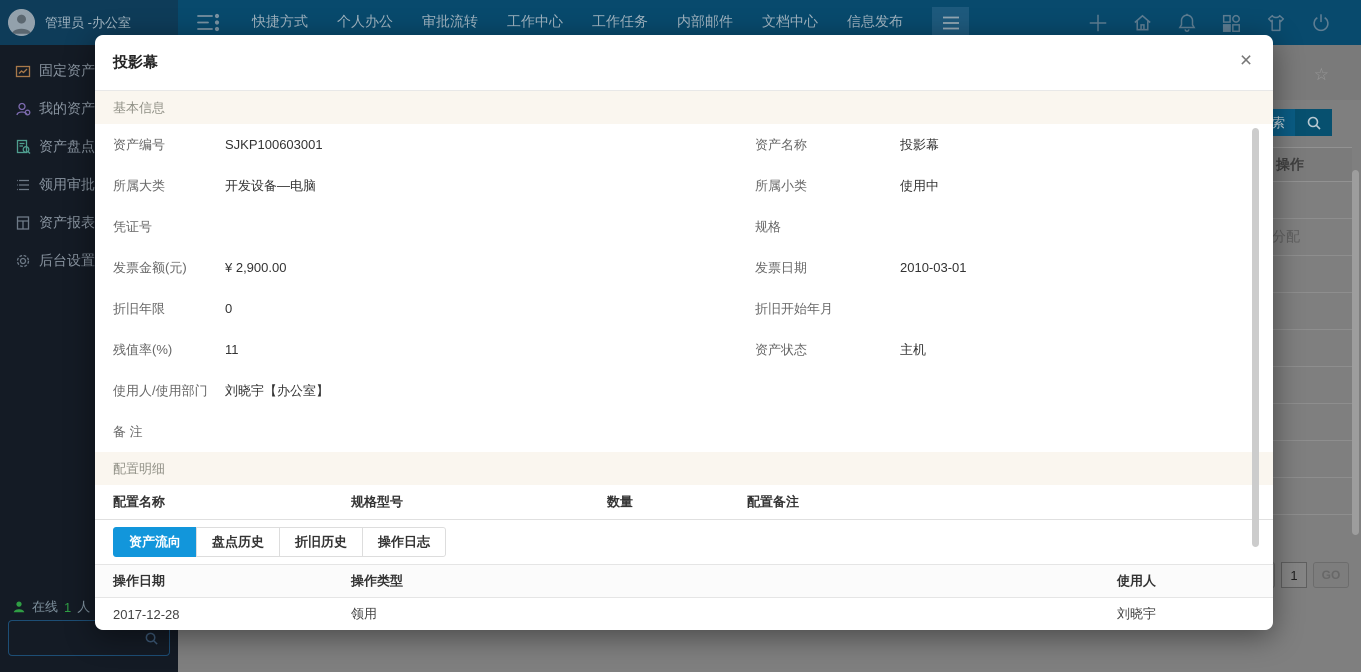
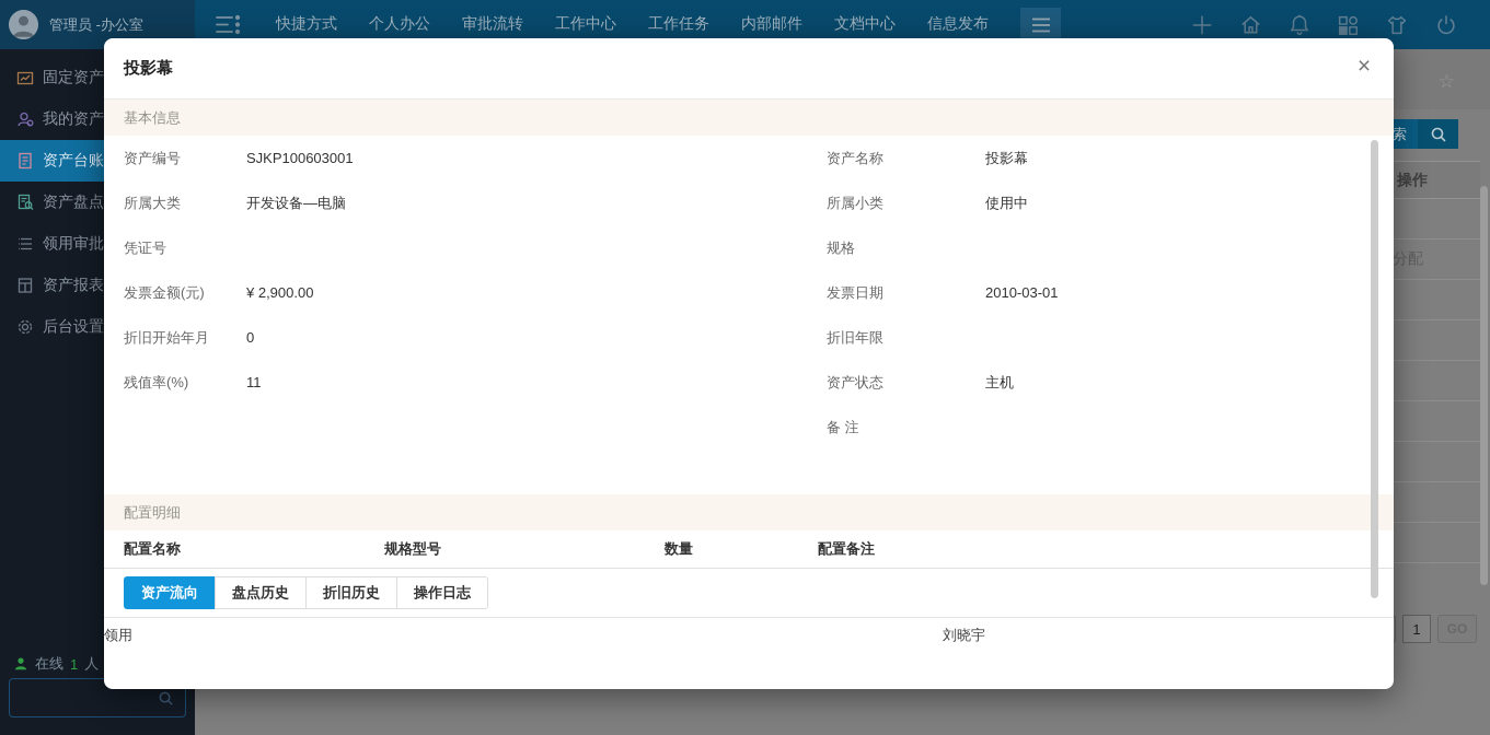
  操作
  分配
  1
  管理员 -办公室
  快捷方式
  个人办公
  审批流转
  工作中心
  工作任务
  内部邮件
  文档中心
  信息发布
  固定资产
  我的资产
+ 资产台账
  资产盘点
  领用审批
  资产报表
  后台设置
  在线
  1
  人
  投影幕
  ×
  基本信息
  资产编号
  SJKP100603001
  资产名称
  投影幕
  所属大类
  开发设备—电脑
  所属小类
  使用中
  凭证号
  规格
  发票金额(元)
  ¥ 2,900.00
  发票日期
  2010-03-01
- 折旧年限
+ 折旧开始年月
  0
- 折旧开始年月
+ 折旧年限
  残值率(%)
  11
  资产状态
  主机
- 使用人/使用部门
- 刘晓宇【办公室】
  备 注
  配置明细
  配置名称
  规格型号
  数量
  配置备注
  资产流向
  盘点历史
  折旧历史
  操作日志
- 操作日期
- 操作类型
- 使用人
- 2017-12-28
  领用
  刘晓宇
